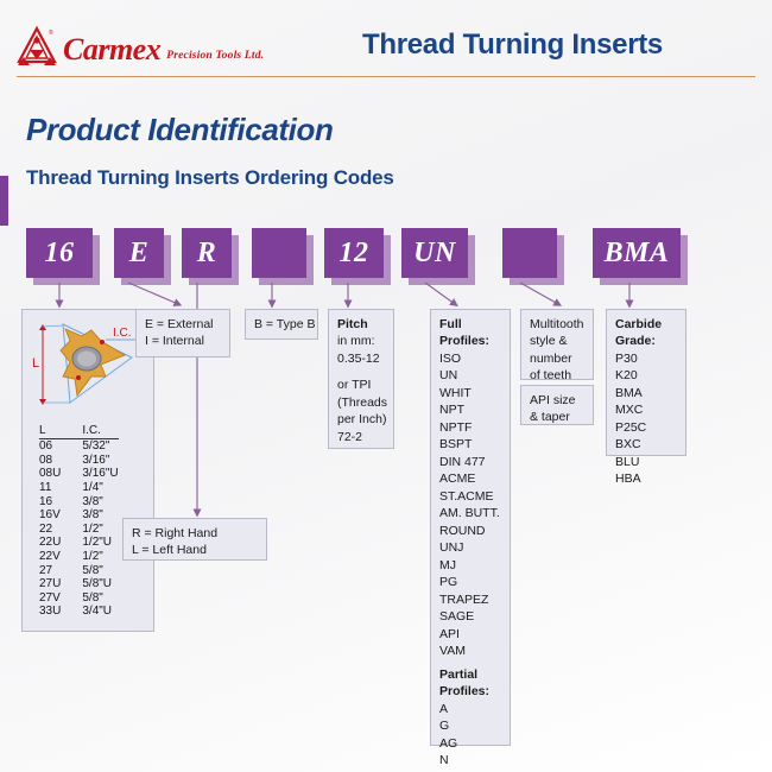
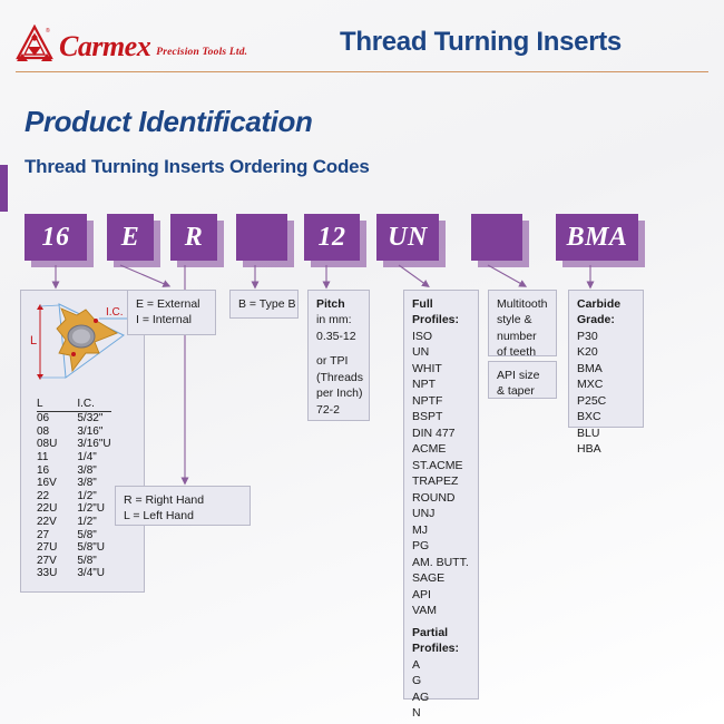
  Carmex
  Precision Tools Ltd.
  Thread Turning Inserts
  Product Identification
  Thread Turning Inserts Ordering Codes
  16
  E
  R
  12
  UN
  BMA
  L
  I.C.
  L	I.C.
  06	5/32"
  08	3/16"
  08U	3/16"U
  11	1/4"
  16	3/8"
  16V	3/8"
  22	1/2"
  22U	1/2"U
  22V	1/2"
  27	5/8"
  27U	5/8"U
  27V	5/8"
  33U	3/4"U
  E = External
  I = Internal
  B = Type B
  Pitch
  in mm:
  0.35-12
  or TPI
  (Threads
  per Inch)
  72-2
  Full
  Profiles:
  ISO
  UN
  WHIT
  NPT
  NPTF
  BSPT
  DIN 477
  ACME
  ST.ACME
- AM. BUTT.
+ TRAPEZ
  ROUND
  UNJ
  MJ
  PG
- TRAPEZ
+ AM. BUTT.
  SAGE
  API
  VAM
  Partial
  Profiles:
  A
  G
  AG
  N
  Multitooth
  style &
  number
  of teeth
  API size
  & taper
  Carbide
  Grade:
  P30
  K20
  BMA
  MXC
  P25C
  BXC
  BLU
  HBA
  R = Right Hand
  L = Left Hand
